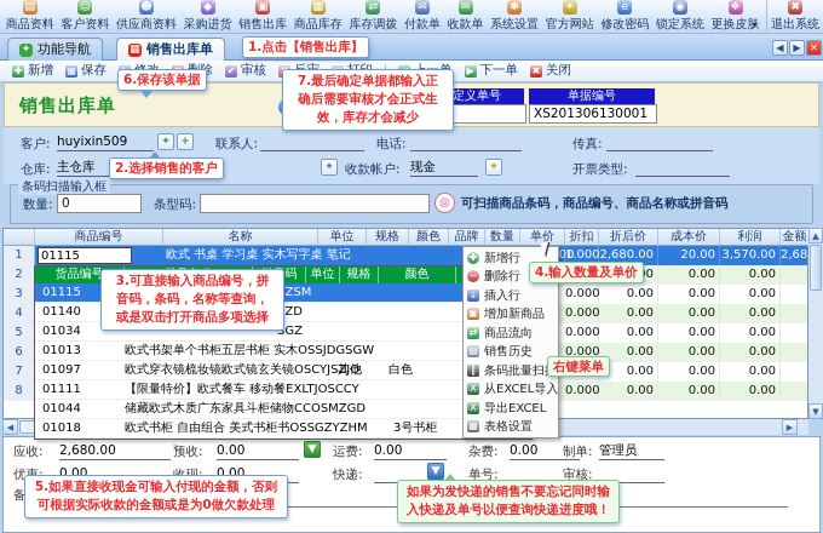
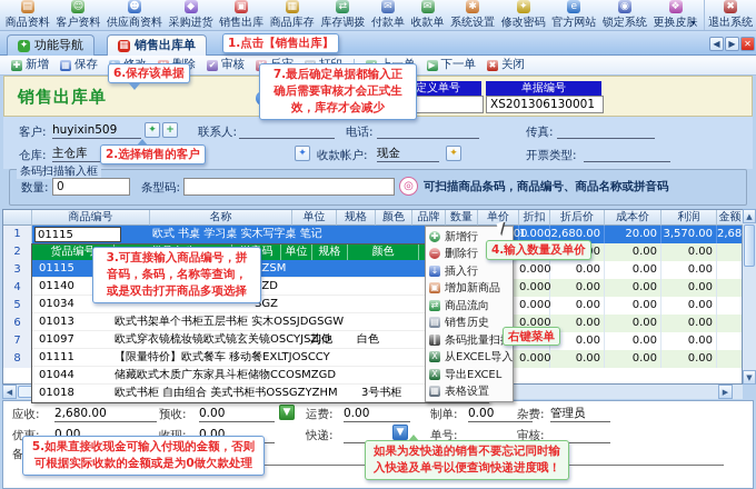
  ▤
  商品资料
  ☺
  客户资料
  ☻
  供应商资料
  ◆
  采购进货
  ▣
  销售出库
  ▦
  商品库存
  ⇄
  库存调拨
  ✉
  付款单
  ✉
  收款单
  ✱
  系统设置
  ✦
- 官方网站
+ 修改密码
  e
- 修改密码
+ 官方网站
  ◉
  锁定系统
  ❖
  更换皮肤
  ▾
  ✖
  退出系统
  ✦
  功能导航
  ▦
  销售出库单
  ◀
  ▶
  ✕
  ✚
  新增
  ▦
  保存
  ✔
  审核
  ▶
  下一单
  ✖
  关闭
  销售出库单
  定义单号
  单据编号
  XS201306130001
  客户:
  huyixin509
  ✦
  +
  联系人:
  电话:
  传真:
  仓库:
  主仓库
  ✦
  收款帐户:
  现金
  ✦
  开票类型:
  条码扫描输入框
  数量:
  0
  条型码:
  ◎
  可扫描商品条码，商品编号、商品名称或拼音码
  商品编号
  名称
  单位
  规格
  颜色
  品牌
  数量
  单价
  折扣
  折后价
  成本价
  利润
  金额
  1
  01115
  欧式 书桌 学习桌 实木写字桌 笔记
  1.000
  2,680.00
  20.00
  3,570.00
  2
  0.00
  0.00
  3
  0.000
  0.00
  0.00
  0.00
  4
  0.000
  0.00
  0.00
  0.00
  5
  0.000
  0.00
  0.00
  0.00
  6
  0.000
  0.00
  0.00
  0.00
  7
  0.00
  0.00
  0.00
  8
  0.000
  0.00
  0.00
  0.00
  ▲
  ▼
  ◀
  ▶
  货品编号
  单位
  规格
  颜色
  01115
  ZSM
  01140
  01034
  SGZ
  01013
  欧式书架单个书柜五层书柜 实木OSSJDGSGW
  01097
  欧式穿衣镜梳妆镜欧式镜玄关镜OSCYJSZJO
  其他
  白色
  01111
  【限量特价】欧式餐车 移动餐EXLTJOSCCY
  01044
  储藏欧式木质广东家具斗柜储物CCOSMZGD
  01018
  欧式书柜 自由组合 美式书柜书OSSGZYZHM
  3号书柜
  ✚
  新增行
  −
  删除行
  ↓
  插入行
  ▣
  增加新商品
  ⇄
  商品流向
  ▤
  销售历史
  ║
  条码批量扫
  X
  从EXCEL导入
  X
  导出EXCEL
  ▦
  表格设置
  ▼
  ▼
  应收:
  2,680.00
  预收:
  0.00
  运费:
  0.00
- 杂费:
+ 制单:
  0.00
- 制单:
+ 杂费:
  管理员
  0.00
  0.00
  快递:
  单号:
  审核:
  1.点击【销售出库】
  6.保存该单据
  7.最后确定单据都输入正
  确后需要审核才会正式生
  效，库存才会减少
  2.选择销售的客户
  3.可直接输入商品编号，拼
  音码，条码，名称等查询，
  或是双击打开商品多项选择
  4.输入数量及单价
  右键菜单
  5.如果直接收现金可输入付现的金额，否则
  可根据实际收款的金额或是为0做欠款处理
  如果为发快递的销售不要忘记同时输
  入快递及单号以便查询快递进度哦！
